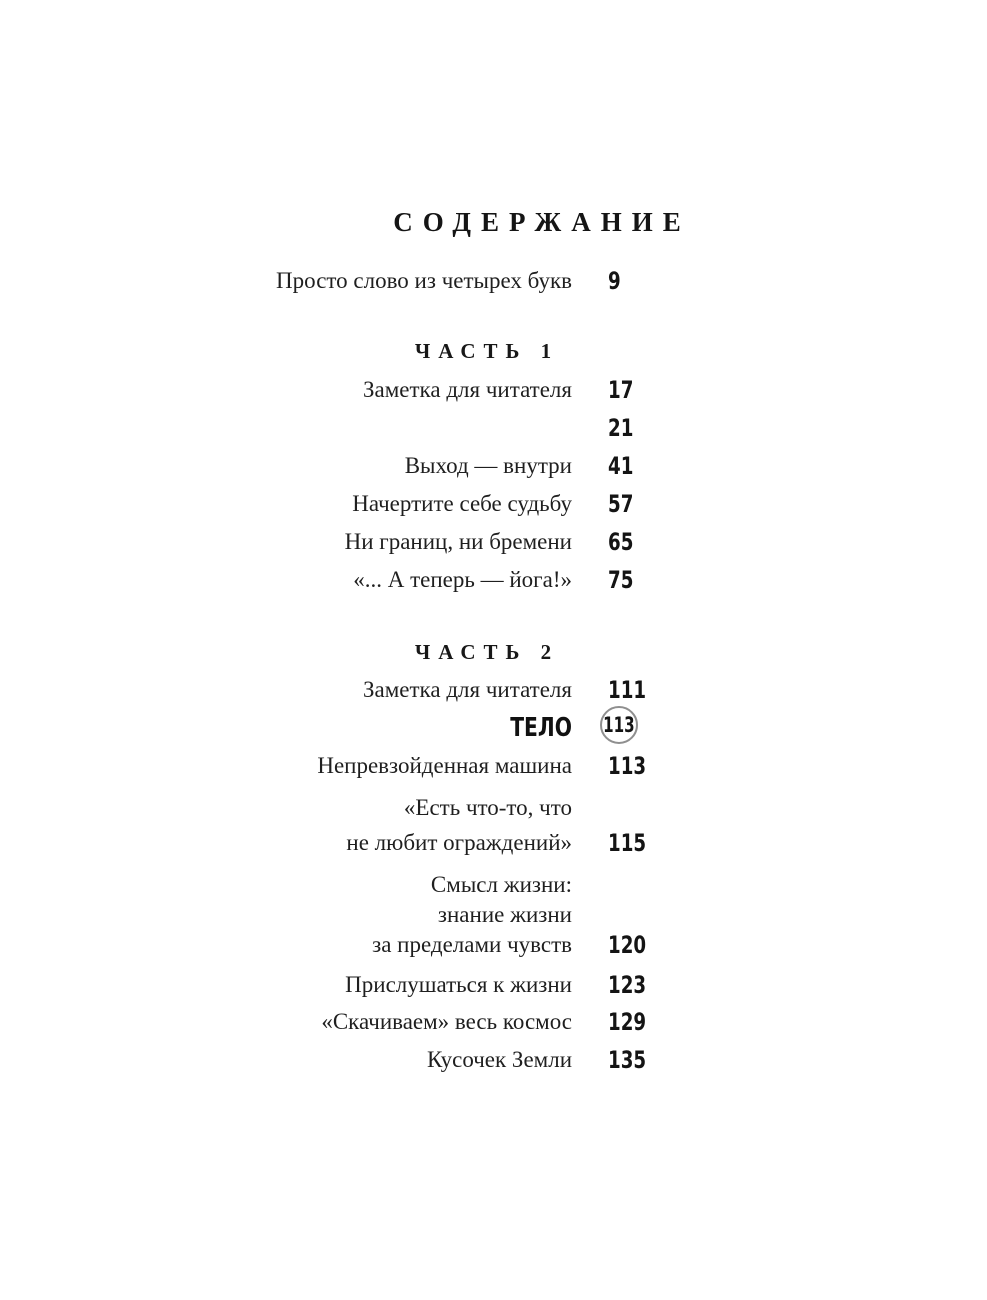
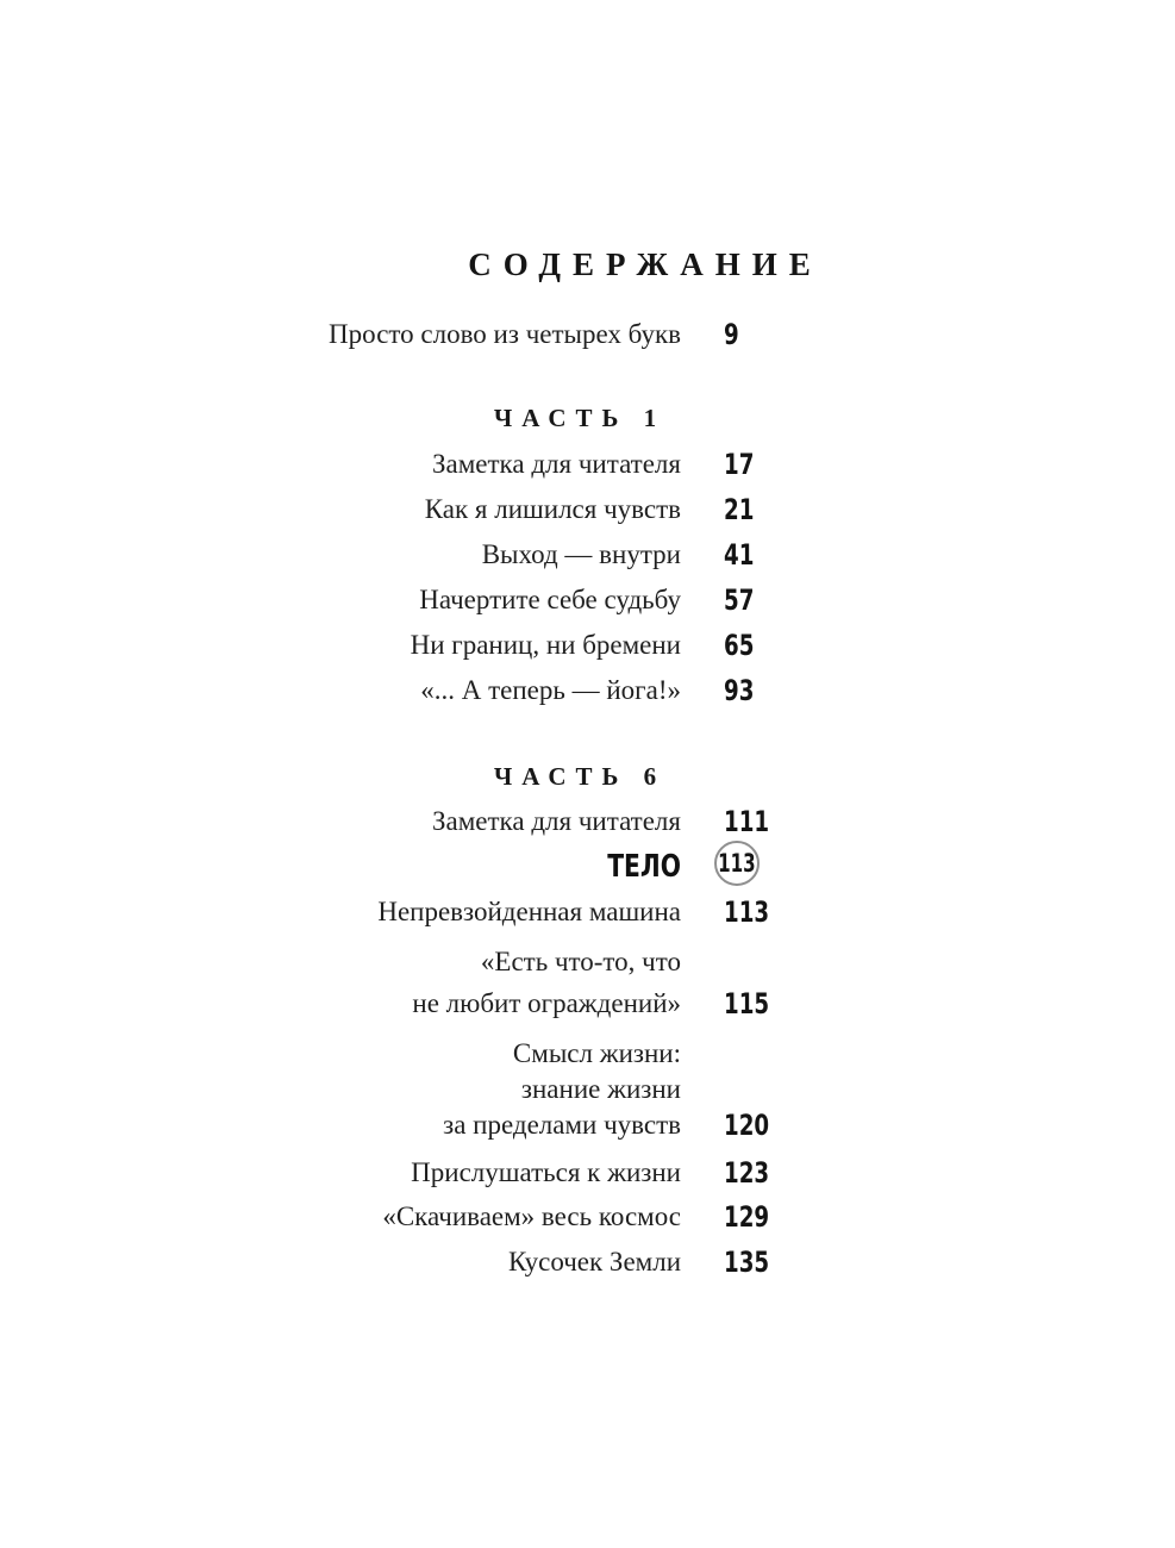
  СОДЕРЖАНИЕ
  Просто слово из четырех букв
  9
  ЧАСТЬ 1
  Заметка для читателя
  17
+ Как я лишился чувств
  21
  Выход — внутри
  41
  Начертите себе судьбу
  57
  Ни границ, ни бремени
  65
  «... А теперь — йога!»
- 75
+ 93
- ЧАСТЬ 2
+ ЧАСТЬ 6
  Заметка для читателя
  111
  ТЕЛО
  113
  Непревзойденная машина
  113
  «Есть что-то, что
  не любит ограждений»
  115
  Смысл жизни:
  знание жизни
  за пределами чувств
  120
  Прислушаться к жизни
  123
  «Скачиваем» весь космос
  129
  Кусочек Земли
  135
